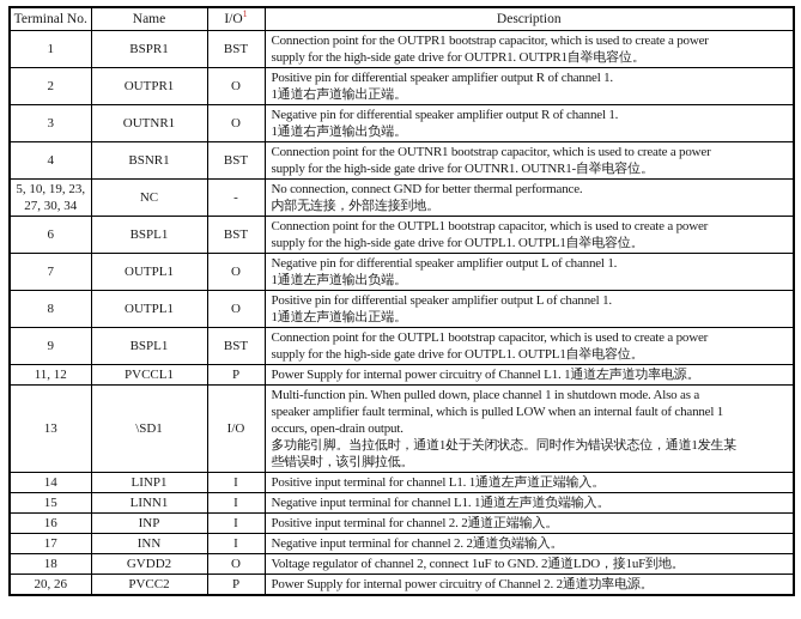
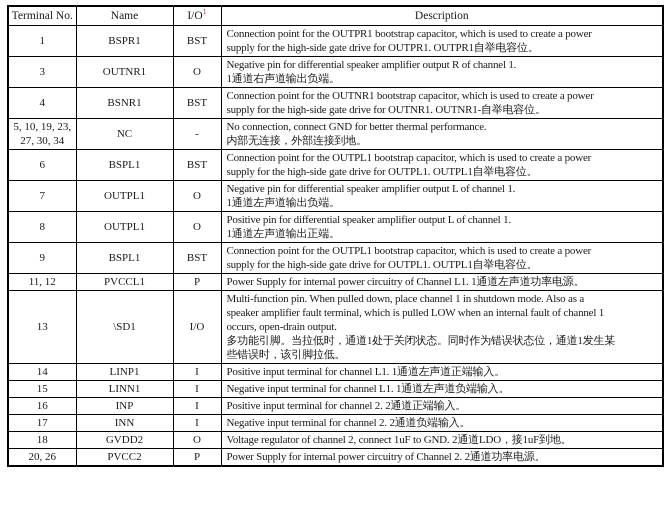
  Terminal No.	Name	I/O1	Description
  1	BSPR1	BST	Connection point for the OUTPR1 bootstrap capacitor, which is used to create a powersupply for the high-side gate drive for OUTPR1. OUTPR1自举电容位。
- 2	OUTPR1	O	Positive pin for differential speaker amplifier output R of channel 1.1通道右声道输出正端。
  3	OUTNR1	O	Negative pin for differential speaker amplifier output R of channel 1.1通道右声道输出负端。
  4	BSNR1	BST	Connection point for the OUTNR1 bootstrap capacitor, which is used to create a powersupply for the high-side gate drive for OUTNR1. OUTNR1-自举电容位。
  5, 10, 19, 23, 27, 30, 34	NC	-	No connection, connect GND for better thermal performance.内部无连接，外部连接到地。
  6	BSPL1	BST	Connection point for the OUTPL1 bootstrap capacitor, which is used to create a powersupply for the high-side gate drive for OUTPL1. OUTPL1自举电容位。
  7	OUTPL1	O	Negative pin for differential speaker amplifier output L of channel 1.1通道左声道输出负端。
  8	OUTPL1	O	Positive pin for differential speaker amplifier output L of channel 1.1通道左声道输出正端。
  9	BSPL1	BST	Connection point for the OUTPL1 bootstrap capacitor, which is used to create a powersupply for the high-side gate drive for OUTPL1. OUTPL1自举电容位。
  11, 12	PVCCL1	P	Power Supply for internal power circuitry of Channel L1. 1通道左声道功率电源。
  13	\SD1	I/O	Multi-function pin. When pulled down, place channel 1 in shutdown mode. Also as aspeaker amplifier fault terminal, which is pulled LOW when an internal fault of channel 1occurs, open-drain output.多功能引脚。当拉低时，通道1处于关闭状态。同时作为错误状态位，通道1发生某些错误时，该引脚拉低。
  14	LINP1	I	Positive input terminal for channel L1. 1通道左声道正端输入。
  15	LINN1	I	Negative input terminal for channel L1. 1通道左声道负端输入。
  16	INP	I	Positive input terminal for channel 2. 2通道正端输入。
  17	INN	I	Negative input terminal for channel 2. 2通道负端输入。
  18	GVDD2	O	Voltage regulator of channel 2, connect 1uF to GND. 2通道LDO，接1uF到地。
  20, 26	PVCC2	P	Power Supply for internal power circuitry of Channel 2. 2通道功率电源。
